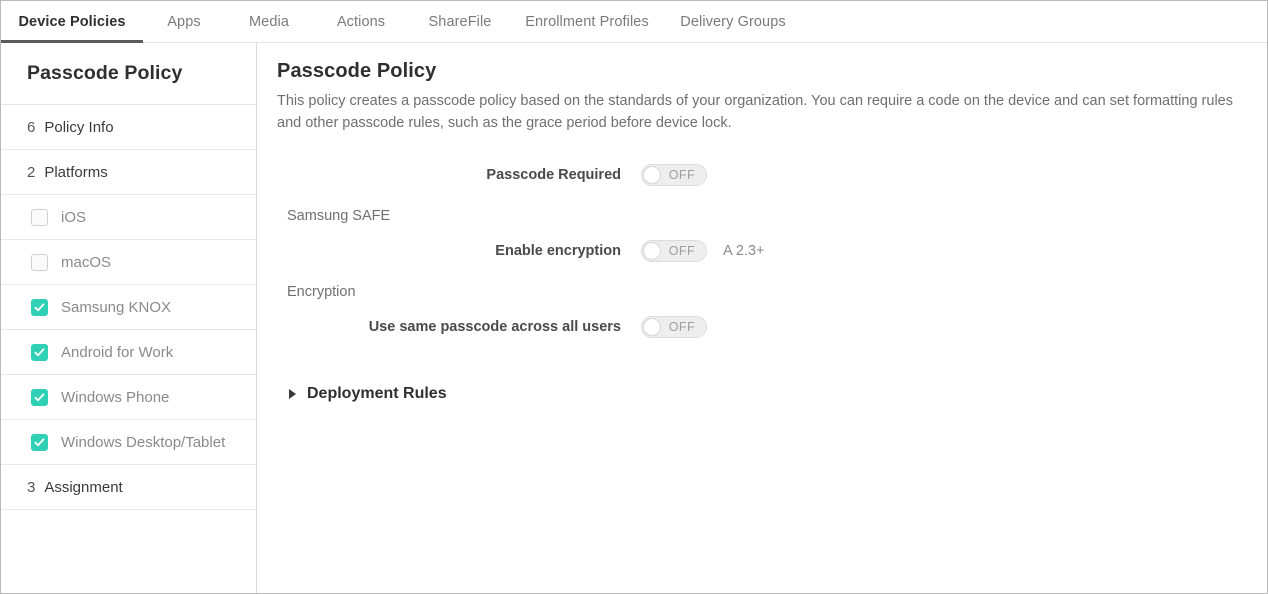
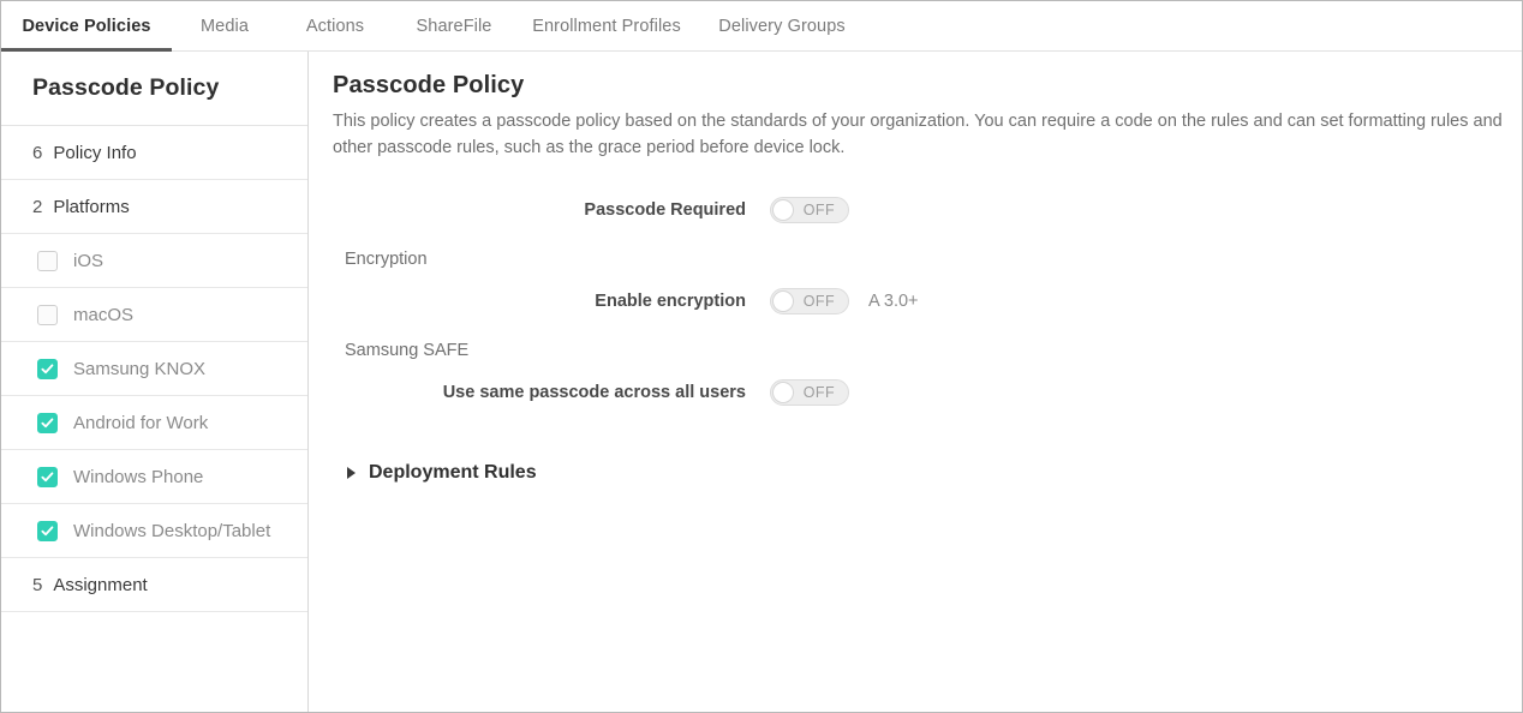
  Device Policies
- Apps
  Media
  Actions
  ShareFile
  Enrollment Profiles
  Delivery Groups
  Passcode Policy
  6
  Policy Info
  2
  Platforms
  iOS
  macOS
  Samsung KNOX
  Android for Work
  Windows Phone
  Windows Desktop/Tablet
- 3
+ 5
  Assignment
  Passcode Policy
- This policy creates a passcode policy based on the standards of your organization. You can require a code on the device and can set formatting rules and other passcode rules, such as the grace period before device lock.
+ This policy creates a passcode policy based on the standards of your organization. You can require a code on the rules and can set formatting rules and other passcode rules, such as the grace period before device lock.
  Passcode Required
  OFF
- Samsung SAFE
+ Encryption
  Enable encryption
  OFF
- A 2.3+
+ A 3.0+
- Encryption
+ Samsung SAFE
  Use same passcode across all users
  OFF
  Deployment Rules
